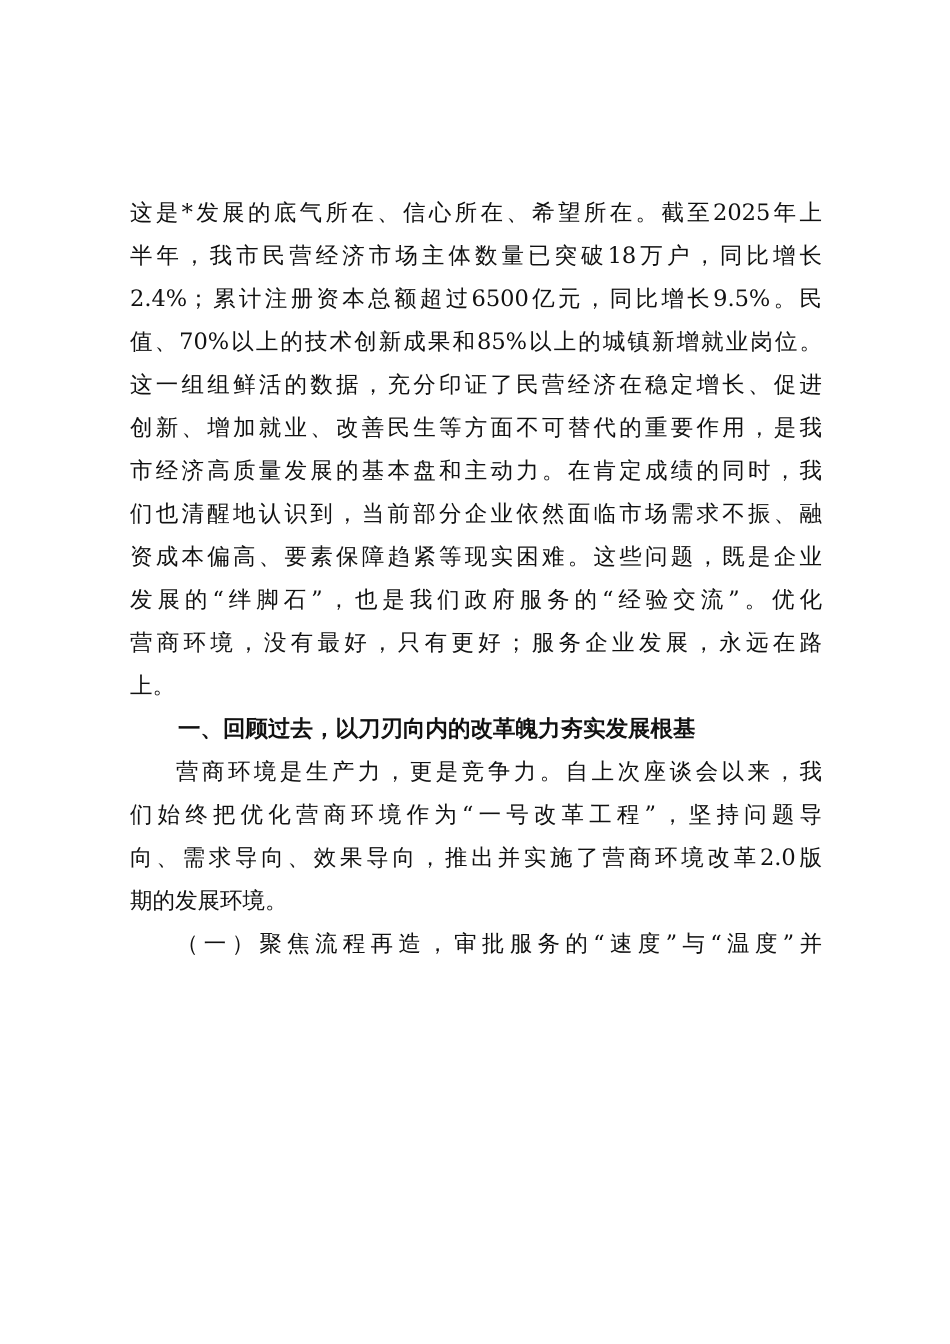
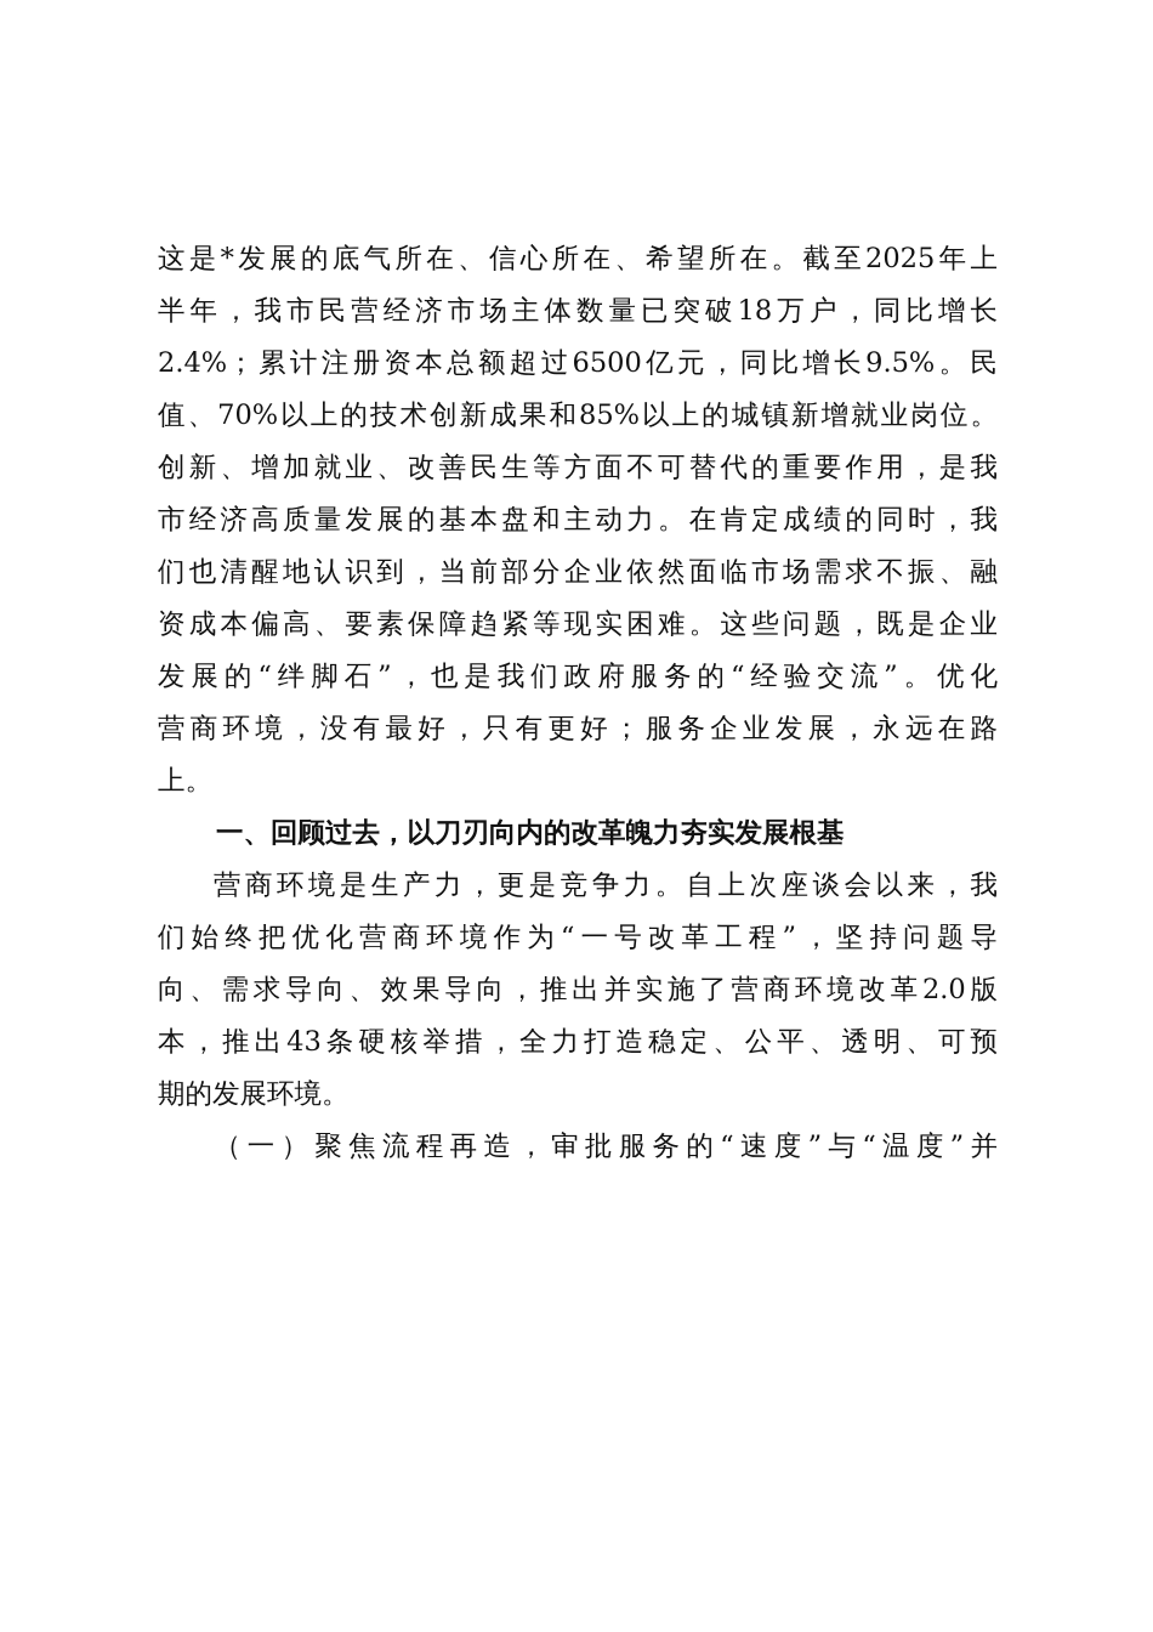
  这是*发展的底气所在、信心所在、希望所在。截至2025年上
  半年，我市民营经济市场主体数量已突破18万户，同比增长
  2.4%；累计注册资本总额超过6500亿元，同比增长9.5%。民
  值、70%以上的技术创新成果和85%以上的城镇新增就业岗位。
- 这一组组鲜活的数据，充分印证了民营经济在稳定增长、促进
  创新、增加就业、改善民生等方面不可替代的重要作用，是我
  市经济高质量发展的基本盘和主动力。在肯定成绩的同时，我
  们也清醒地认识到，当前部分企业依然面临市场需求不振、融
  资成本偏高、要素保障趋紧等现实困难。这些问题，既是企业
  发展的“绊脚石”，也是我们政府服务的“经验交流”。优化
  营商环境，没有最好，只有更好；服务企业发展，永远在路
  上。
  一、回顾过去，以刀刃向内的改革魄力夯实发展根基
  营商环境是生产力，更是竞争力。自上次座谈会以来，我
  们始终把优化营商环境作为“一号改革工程”，坚持问题导
  向、需求导向、效果导向，推出并实施了营商环境改革2.0版
+ 本，推出43条硬核举措，全力打造稳定、公平、透明、可预
  期的发展环境。
  （一）聚焦流程再造，审批服务的“速度”与“温度”并
